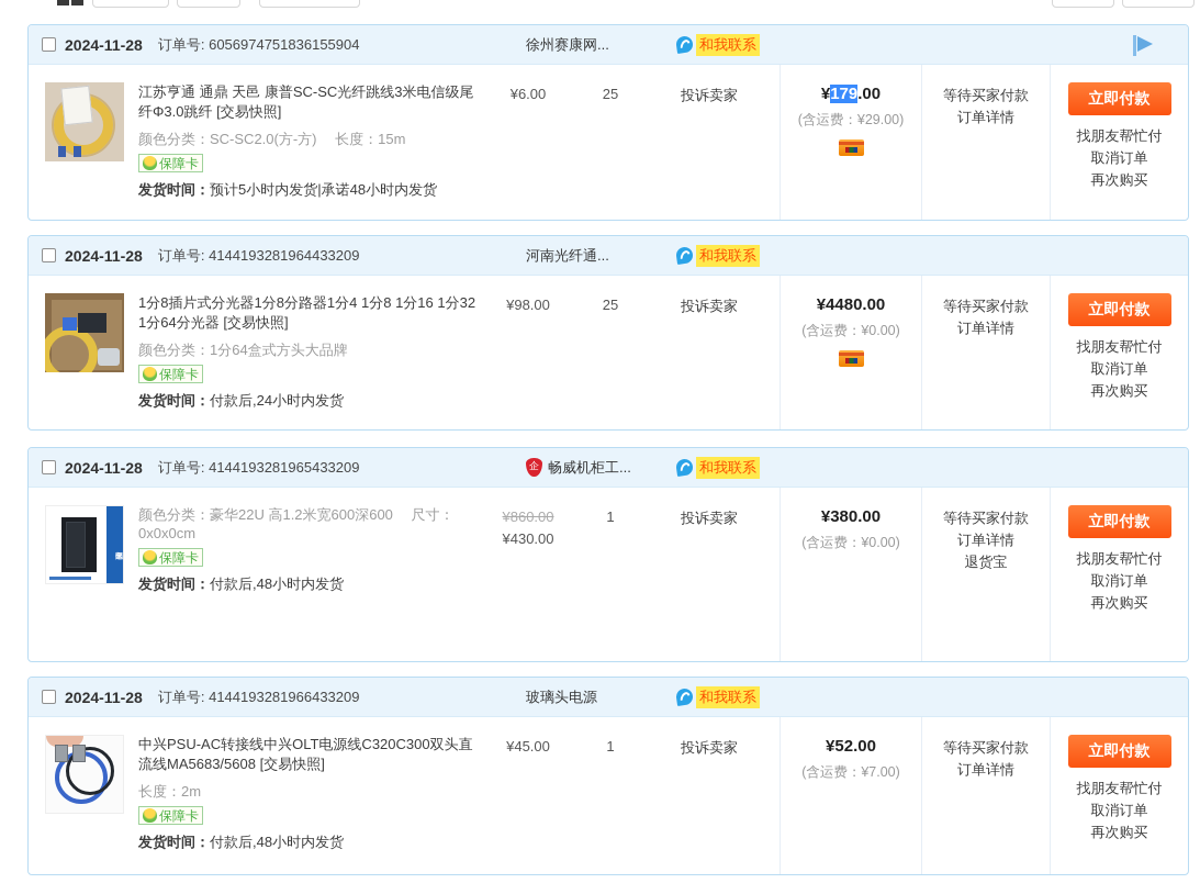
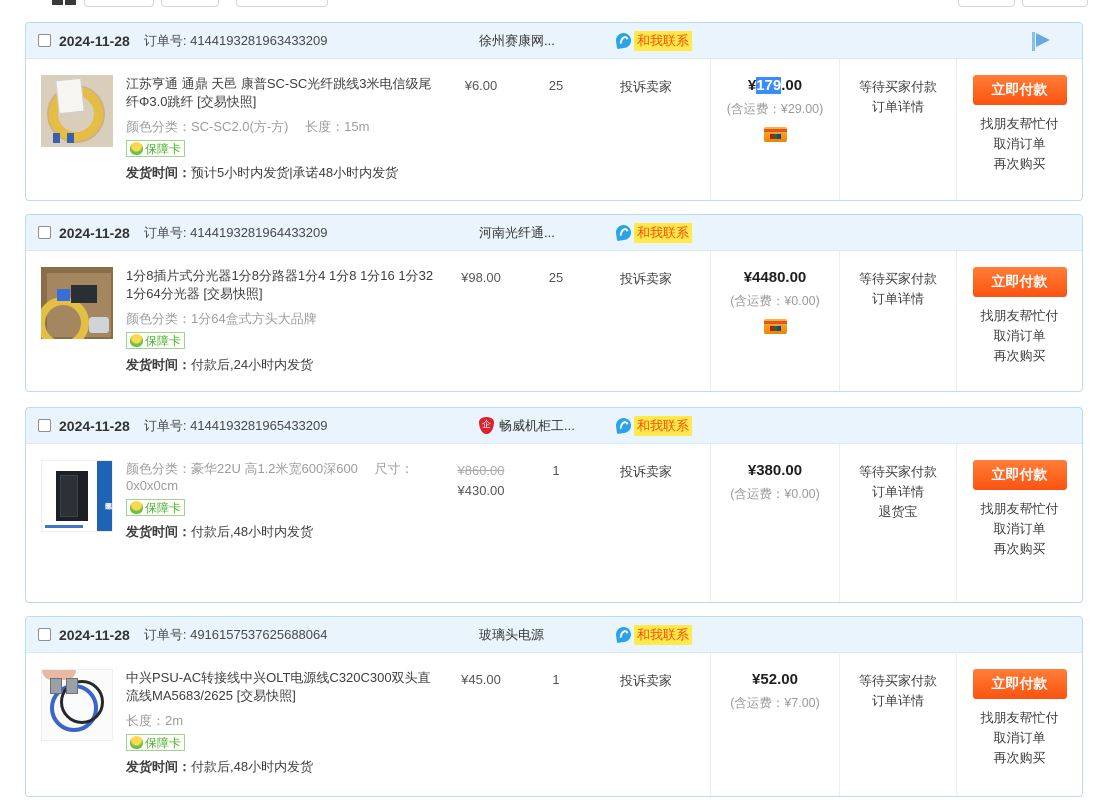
  2024-11-28
- 订单号: 6056974751836155904
+ 订单号: 4144193281963433209
  徐州赛康网...
  和我联系
  江苏亨通 通鼎 天邑 康普SC-SC光纤跳线3米电信级尾纤Φ3.0跳纤 [交易快照]
  颜色分类：SC-SC2.0(方-方) 长度：15m
  保障卡
  发货时间：预计5小时内发货|承诺48小时内发货
  ¥6.00
  25
  投诉卖家
  ¥179.00
  (含运费：¥29.00)
  等待买家付款
  订单详情
  立即付款
  找朋友帮忙付
  取消订单
  再次购买
  2024-11-28
  订单号: 4144193281964433209
  河南光纤通...
  和我联系
  1分8插片式分光器1分8分路器1分4 1分8 1分16 1分32 1分64分光器 [交易快照]
  颜色分类：1分64盒式方头大品牌
  保障卡
  发货时间：付款后,24小时内发货
  ¥98.00
  25
  投诉卖家
  ¥4480.00
  (含运费：¥0.00)
  等待买家付款
  订单详情
  立即付款
  找朋友帮忙付
  取消订单
  再次购买
  2024-11-28
  订单号: 4144193281965433209
  企
  畅威机柜工...
  和我联系
  颜色分类：豪华22U 高1.2米宽600深600 尺寸：0x0x0cm
  保障卡
  发货时间：付款后,48小时内发货
  ¥860.00
  ¥430.00
  1
  投诉卖家
  ¥380.00
  (含运费：¥0.00)
  等待买家付款
  订单详情
  退货宝
  立即付款
  找朋友帮忙付
  取消订单
  再次购买
  2024-11-28
- 订单号: 4144193281966433209
+ 订单号: 4916157537625688064
  玻璃头电源
  和我联系
- 中兴PSU-AC转接线中兴OLT电源线C320C300双头直流线MA5683/5608 [交易快照]
+ 中兴PSU-AC转接线中兴OLT电源线C320C300双头直流线MA5683/2625 [交易快照]
  长度：2m
  保障卡
  发货时间：付款后,48小时内发货
  ¥45.00
  1
  投诉卖家
  ¥52.00
  (含运费：¥7.00)
  等待买家付款
  订单详情
  立即付款
  找朋友帮忙付
  取消订单
  再次购买
